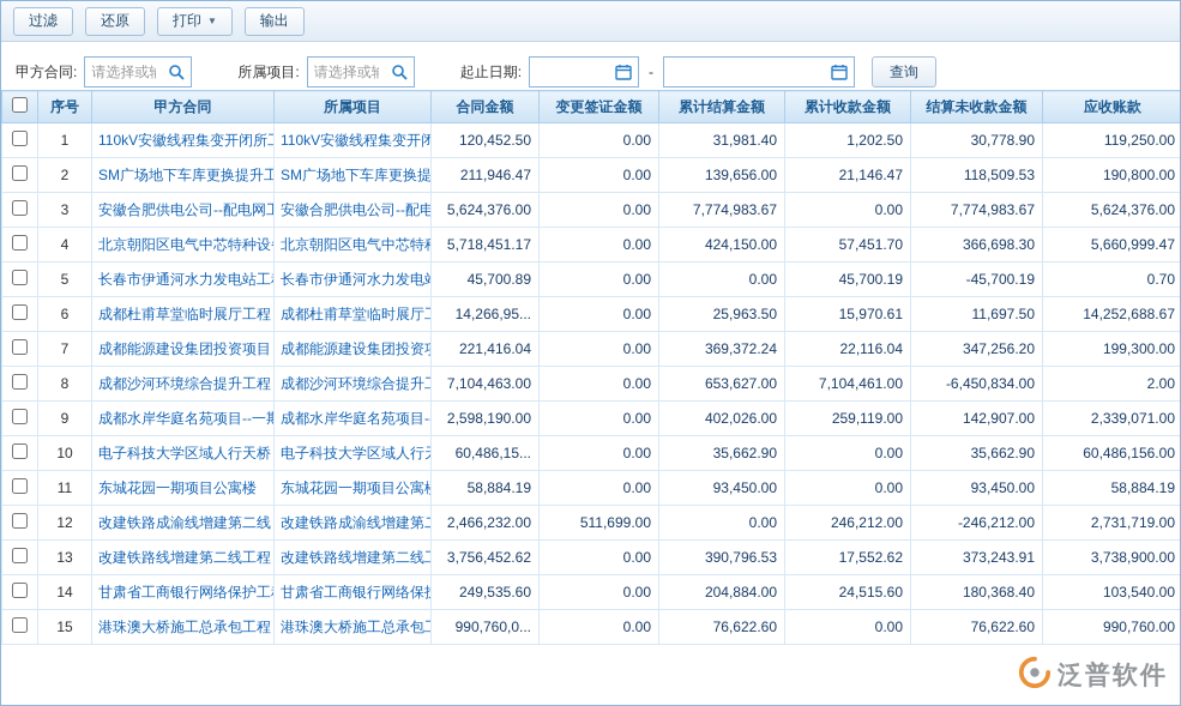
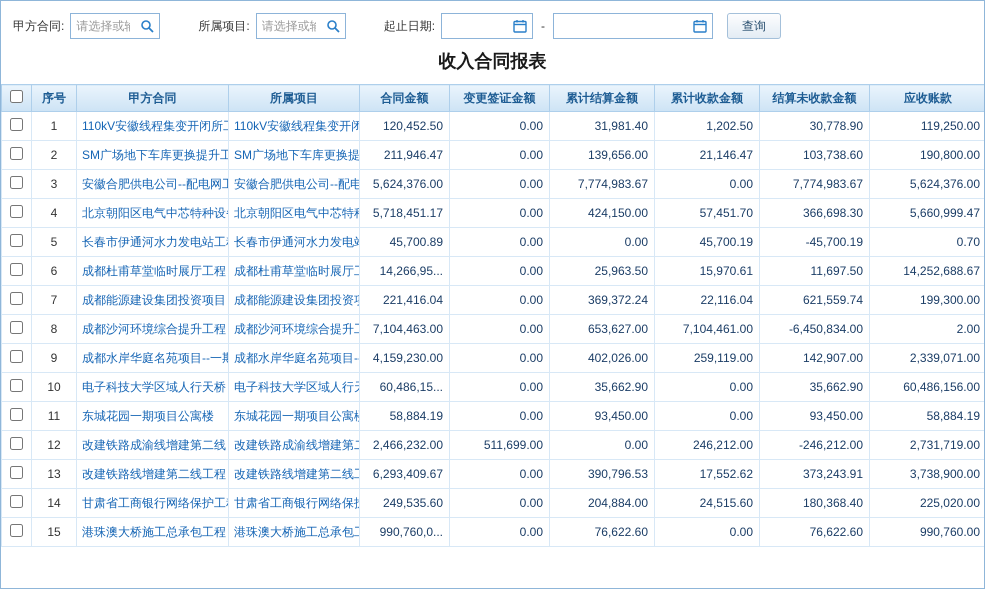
- 过滤
- 还原
- 打印
- ▼
- 输出
  甲方合同:
  请选择或输
  所属项目:
  请选择或输
  起止日期:
  -
  查询
+ 收入合同报表
  	序号	甲方合同	所属项目	合同金额	变更签证金额	累计结算金额	累计收款金额	结算未收款金额	应收账款
  	1	110kV安徽线程集变开闭所	110kV安徽线程集变开闭	120,452.50	0.00	31,981.40	1,202.50	30,778.90	119,250.00
- 	2	SM广场地下车库更换提升工	SM广场地下车库更换提	211,946.47	0.00	139,656.00	21,146.47	118,509.53	190,800.00
+ 	2	SM广场地下车库更换提升工	SM广场地下车库更换提	211,946.47	0.00	139,656.00	21,146.47	103,738.60	190,800.00
  	3	安徽合肥供电公司--配电网工	安徽合肥供电公司--配电	5,624,376.00	0.00	7,774,983.67	0.00	7,774,983.67	5,624,376.00
  	4	北京朝阳区电气中芯特种设	北京朝阳区电气中芯特	5,718,451.17	0.00	424,150.00	57,451.70	366,698.30	5,660,999.47
  	5	长春市伊通河水力发电站工	长春市伊通河水力发电	45,700.89	0.00	0.00	45,700.19	-45,700.19	0.70
  	6	成都杜甫草堂临时展厅工程	成都杜甫草堂临时展厅	14,266,95...	0.00	25,963.50	15,970.61	11,697.50	14,252,688.67
- 	7	成都能源建设集团投资项目	成都能源建设集团投资	221,416.04	0.00	369,372.24	22,116.04	347,256.20	199,300.00
+ 	7	成都能源建设集团投资项目	成都能源建设集团投资	221,416.04	0.00	369,372.24	22,116.04	621,559.74	199,300.00
  	8	成都沙河环境综合提升工程	成都沙河环境综合提升	7,104,463.00	0.00	653,627.00	7,104,461.00	-6,450,834.00	2.00
- 	9	成都水岸华庭名苑项目--一期	成都水岸华庭名苑项目-	2,598,190.00	0.00	402,026.00	259,119.00	142,907.00	2,339,071.00
+ 	9	成都水岸华庭名苑项目--一期	成都水岸华庭名苑项目-	4,159,230.00	0.00	402,026.00	259,119.00	142,907.00	2,339,071.00
  	10	电子科技大学区域人行天桥	电子科技大学区域人行	60,486,15...	0.00	35,662.90	0.00	35,662.90	60,486,156.00
  	11	东城花园一期项目公寓楼	东城花园一期项目公寓	58,884.19	0.00	93,450.00	0.00	93,450.00	58,884.19
  	12	改建铁路成渝线增建第二线	改建铁路成渝线增建第	2,466,232.00	511,699.00	0.00	246,212.00	-246,212.00	2,731,719.00
- 	13	改建铁路线增建第二线工程	改建铁路线增建第二线	3,756,452.62	0.00	390,796.53	17,552.62	373,243.91	3,738,900.00
+ 	13	改建铁路线增建第二线工程	改建铁路线增建第二线	6,293,409.67	0.00	390,796.53	17,552.62	373,243.91	3,738,900.00
- 	14	甘肃省工商银行网络保护工	甘肃省工商银行网络保	249,535.60	0.00	204,884.00	24,515.60	180,368.40	103,540.00
+ 	14	甘肃省工商银行网络保护工	甘肃省工商银行网络保	249,535.60	0.00	204,884.00	24,515.60	180,368.40	225,020.00
  	15	港珠澳大桥施工总承包工程	港珠澳大桥施工总承包	990,760,0...	0.00	76,622.60	0.00	76,622.60	990,760.00
- 泛普软件
